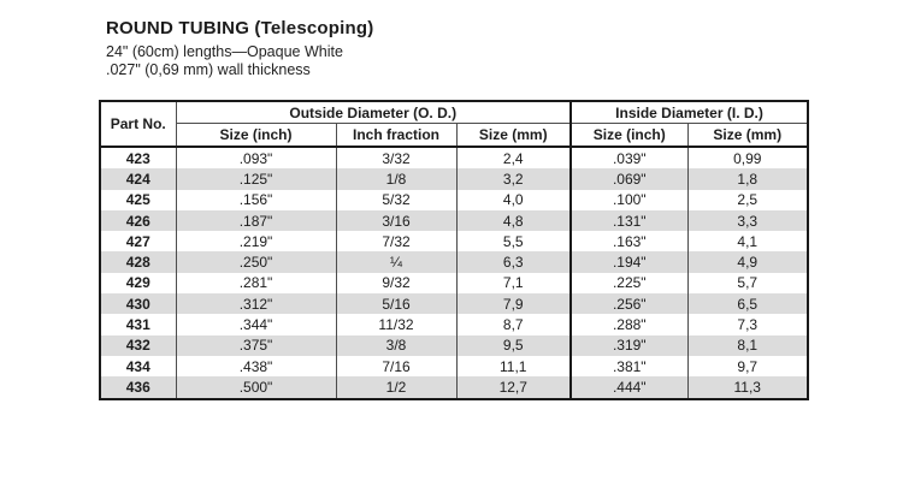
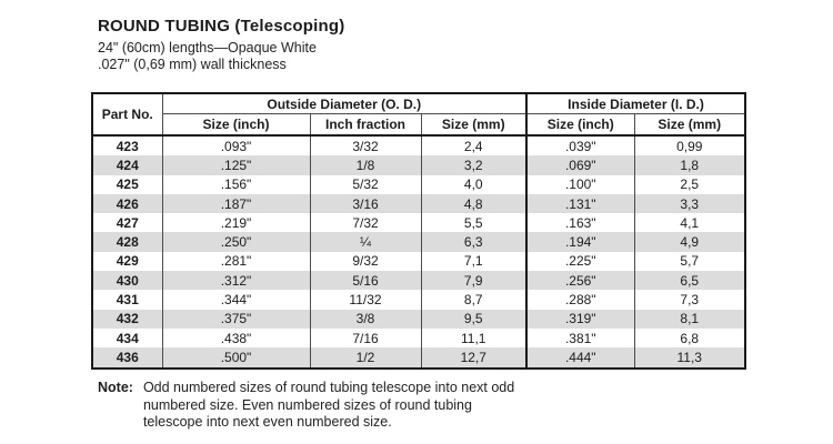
  ROUND TUBING (Telescoping)
  24" (60cm) lengths—Opaque White
  .027" (0,69 mm) wall thickness
  Part No.	Outside Diameter (O. D.)	Inside Diameter (I. D.)
  Size (inch)	Inch fraction	Size (mm)	Size (inch)	Size (mm)
  423	.093"	3/32	2,4	.039"	0,99
  424	.125"	1/8	3,2	.069"	1,8
  425	.156"	5/32	4,0	.100"	2,5
  426	.187"	3/16	4,8	.131"	3,3
  427	.219"	7/32	5,5	.163"	4,1
  428	.250"	¼	6,3	.194"	4,9
  429	.281"	9/32	7,1	.225"	5,7
  430	.312"	5/16	7,9	.256"	6,5
  431	.344"	11/32	8,7	.288"	7,3
  432	.375"	3/8	9,5	.319"	8,1
- 434	.438"	7/16	11,1	.381"	9,7
+ 434	.438"	7/16	11,1	.381"	6,8
  436	.500"	1/2	12,7	.444"	11,3
+ Note:
+ Odd numbered sizes of round tubing telescope into next odd numbered size. Even numbered sizes of round tubing telescope into next even numbered size.
